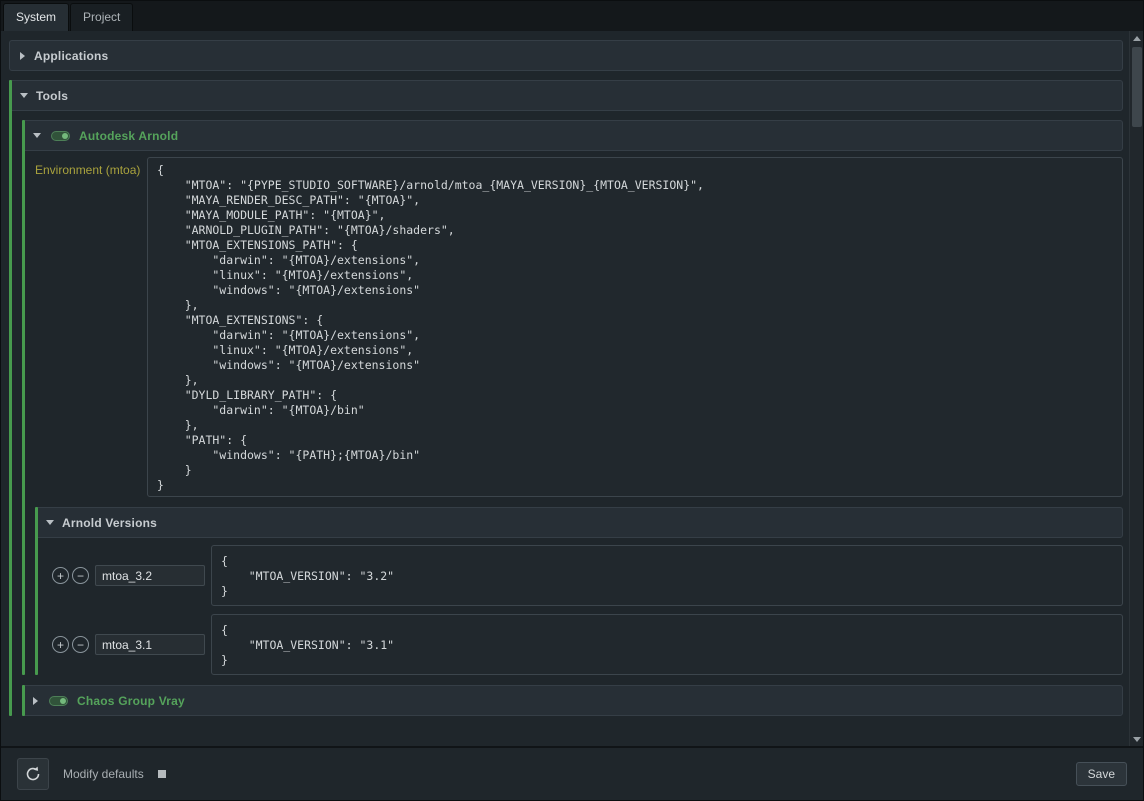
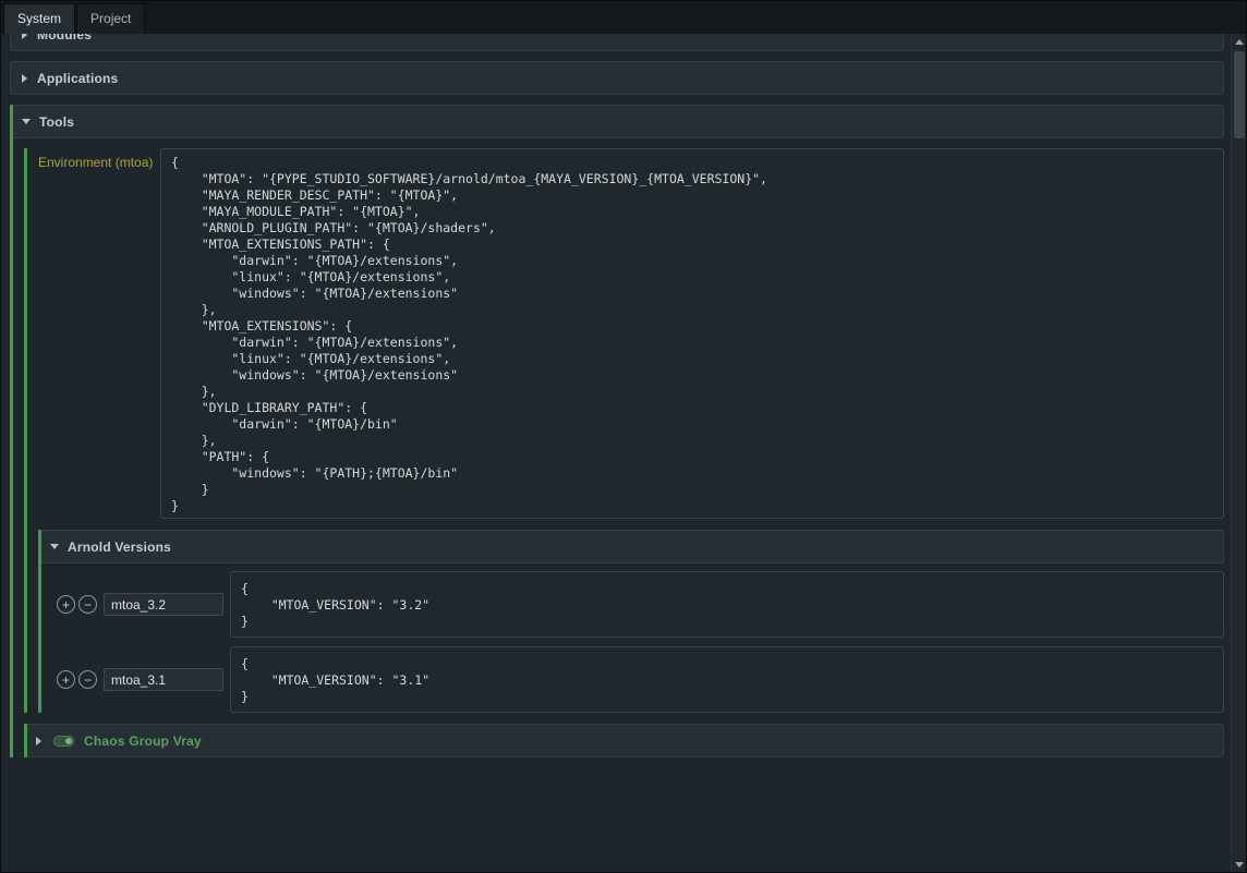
  System
  Project
+ Modules
  Applications
  Tools
- Autodesk Arnold
  Environment (mtoa)
  {
  "MTOA": "{PYPE_STUDIO_SOFTWARE}/arnold/mtoa_{MAYA_VERSION}_{MTOA_VERSION}",
  "MAYA_RENDER_DESC_PATH": "{MTOA}",
  "MAYA_MODULE_PATH": "{MTOA}",
  "ARNOLD_PLUGIN_PATH": "{MTOA}/shaders",
  "MTOA_EXTENSIONS_PATH": {
  "darwin": "{MTOA}/extensions",
  "linux": "{MTOA}/extensions",
  "windows": "{MTOA}/extensions"
  },
  "MTOA_EXTENSIONS": {
  "darwin": "{MTOA}/extensions",
  "linux": "{MTOA}/extensions",
  "windows": "{MTOA}/extensions"
  },
  "DYLD_LIBRARY_PATH": {
  "darwin": "{MTOA}/bin"
  },
  "PATH": {
  "windows": "{PATH};{MTOA}/bin"
  }
  }
  Arnold Versions
  +
  −
  mtoa_3.2
  {
  "MTOA_VERSION": "3.2"
  }
  +
  −
  mtoa_3.1
  {
  "MTOA_VERSION": "3.1"
  }
  Chaos Group Vray
- Modify defaults
- Save
